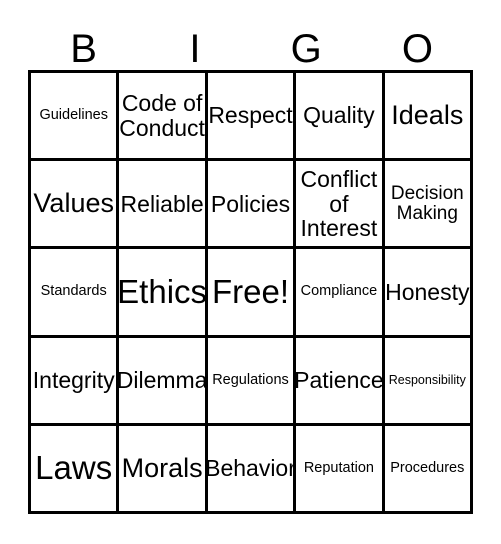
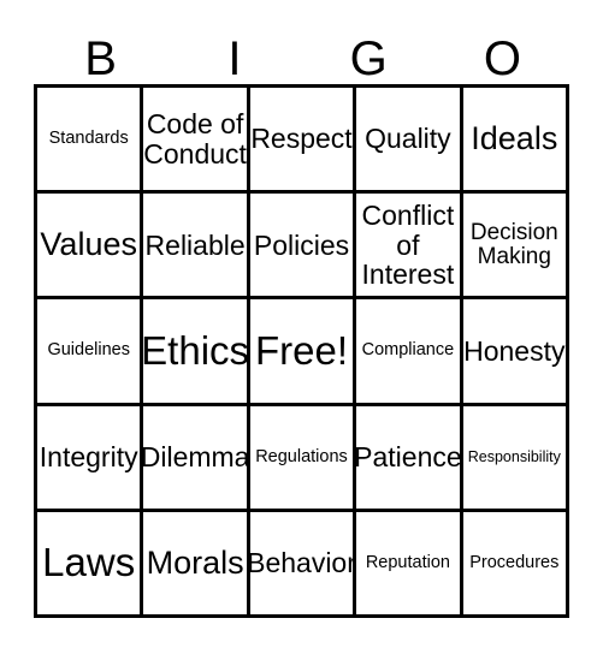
  B
  I
  G
  O
- Guidelines
+ Standards
  Code of Conduct
  Respect
  Quality
  Ideals
  Values
  Reliable
  Policies
  Conflict of Interest
  Decision Making
- Standards
+ Guidelines
  Ethics
  Free!
  Compliance
  Honesty
  Integrity
  Dilemma
  Regulations
  Patience
  Responsibility
  Laws
  Morals
  Behavior
  Reputation
  Procedures
